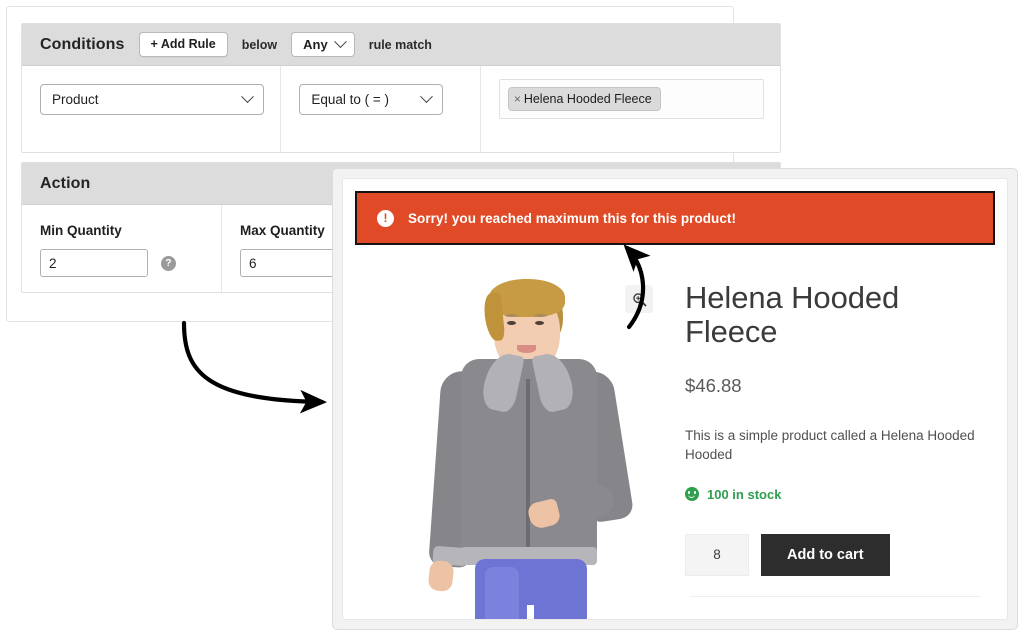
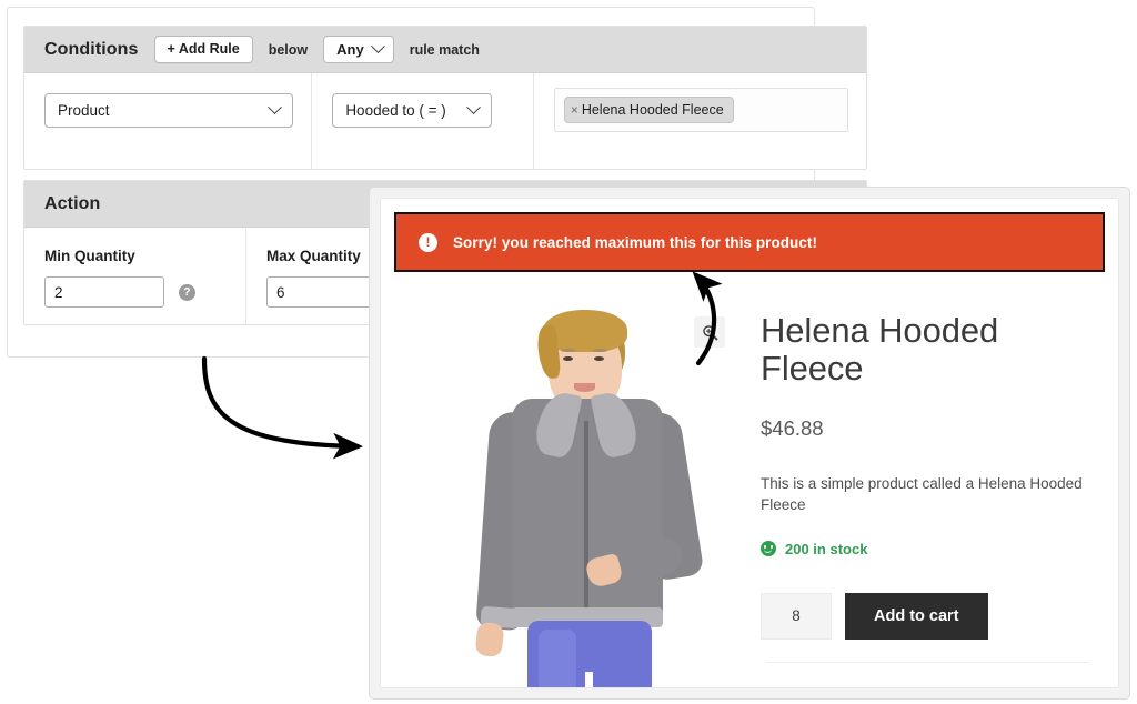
  Conditions
  + Add Rule
  below
  Any
  rule match
  Product
- Equal to ( = )
+ Hooded to ( = )
  ×
  Helena Hooded Fleece
  Action
  Min Quantity
  2
  ?
  Max Quantity
  6
  !
  Sorry! you reached maximum this for this product!
  Helena Hooded Fleece
  $46.88
- This is a simple product called a Helena Hooded Hooded
+ This is a simple product called a Helena Hooded Fleece
- 100 in stock
+ 200 in stock
  8
  Add to cart
